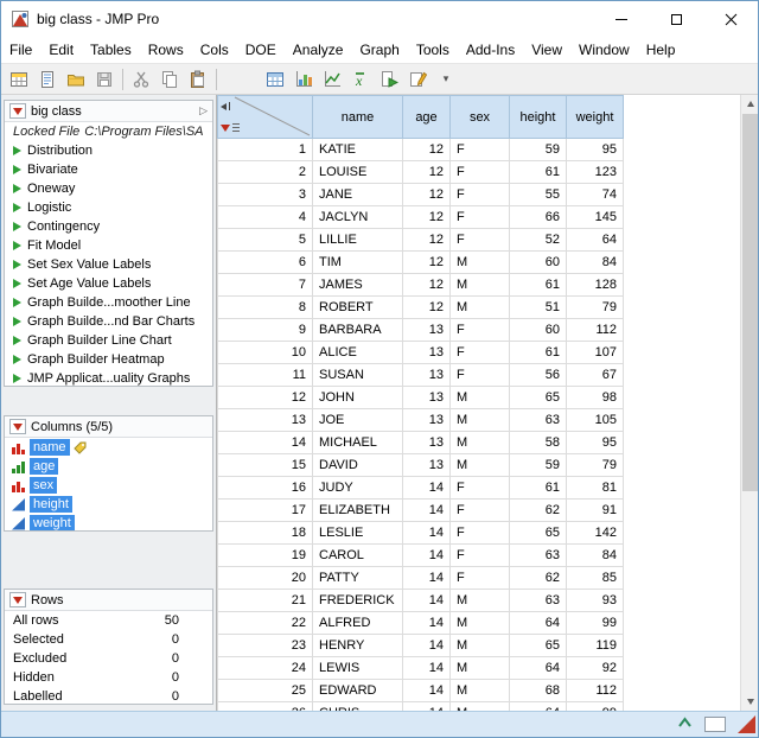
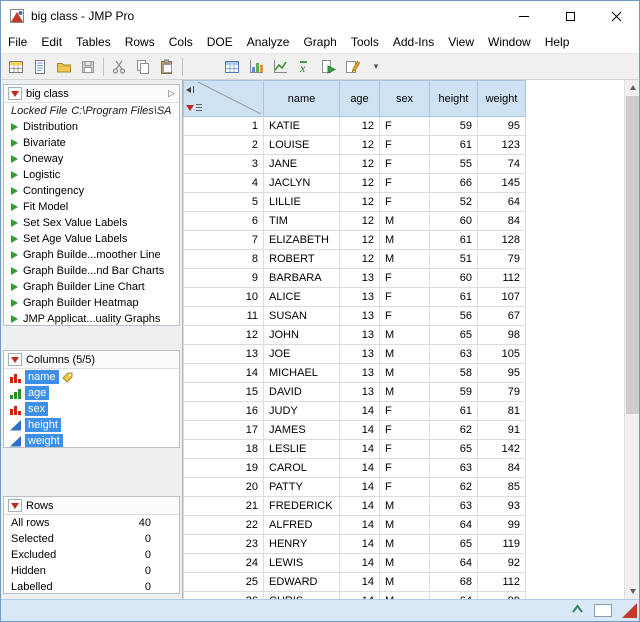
  big class - JMP Pro
  File
  Edit
  Tables
  Rows
  Cols
  DOE
  Analyze
  Graph
  Tools
  Add-Ins
  View
  Window
  Help
  x
  ▾
  big class
  ▷
  Locked File
  C:\Program Files\SA
  Distribution
  Bivariate
  Oneway
  Logistic
  Contingency
  Fit Model
  Set Sex Value Labels
  Set Age Value Labels
  Graph Builde...moother Line
  Graph Builde...nd Bar Charts
  Graph Builder Line Chart
  Graph Builder Heatmap
  JMP Applicat...uality Graphs
  Columns (5/5)
  name
  age
  sex
  height
  weight
  Rows
  All rows
- 50
+ 40
  Selected
  0
  Excluded
  0
  Hidden
  0
  Labelled
  0
  	name	age	sex	height	weight
  1	KATIE	12	F	59	95
  2	LOUISE	12	F	61	123
  3	JANE	12	F	55	74
  4	JACLYN	12	F	66	145
  5	LILLIE	12	F	52	64
  6	TIM	12	M	60	84
- 7	JAMES	12	M	61	128
+ 7	ELIZABETH	12	M	61	128
  8	ROBERT	12	M	51	79
  9	BARBARA	13	F	60	112
  10	ALICE	13	F	61	107
  11	SUSAN	13	F	56	67
  12	JOHN	13	M	65	98
  13	JOE	13	M	63	105
  14	MICHAEL	13	M	58	95
  15	DAVID	13	M	59	79
  16	JUDY	14	F	61	81
- 17	ELIZABETH	14	F	62	91
+ 17	JAMES	14	F	62	91
  18	LESLIE	14	F	65	142
  19	CAROL	14	F	63	84
  20	PATTY	14	F	62	85
  21	FREDERICK	14	M	63	93
  22	ALFRED	14	M	64	99
  23	HENRY	14	M	65	119
  24	LEWIS	14	M	64	92
  25	EDWARD	14	M	68	112
